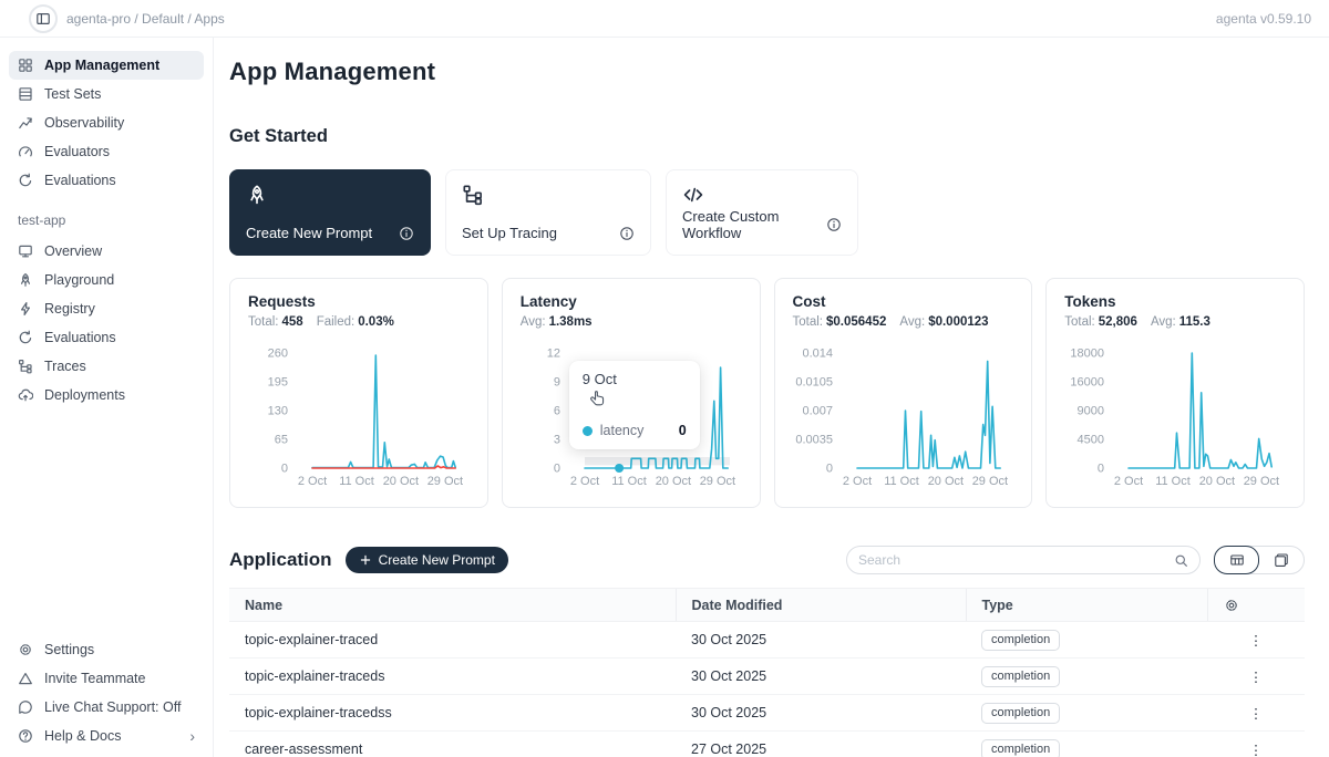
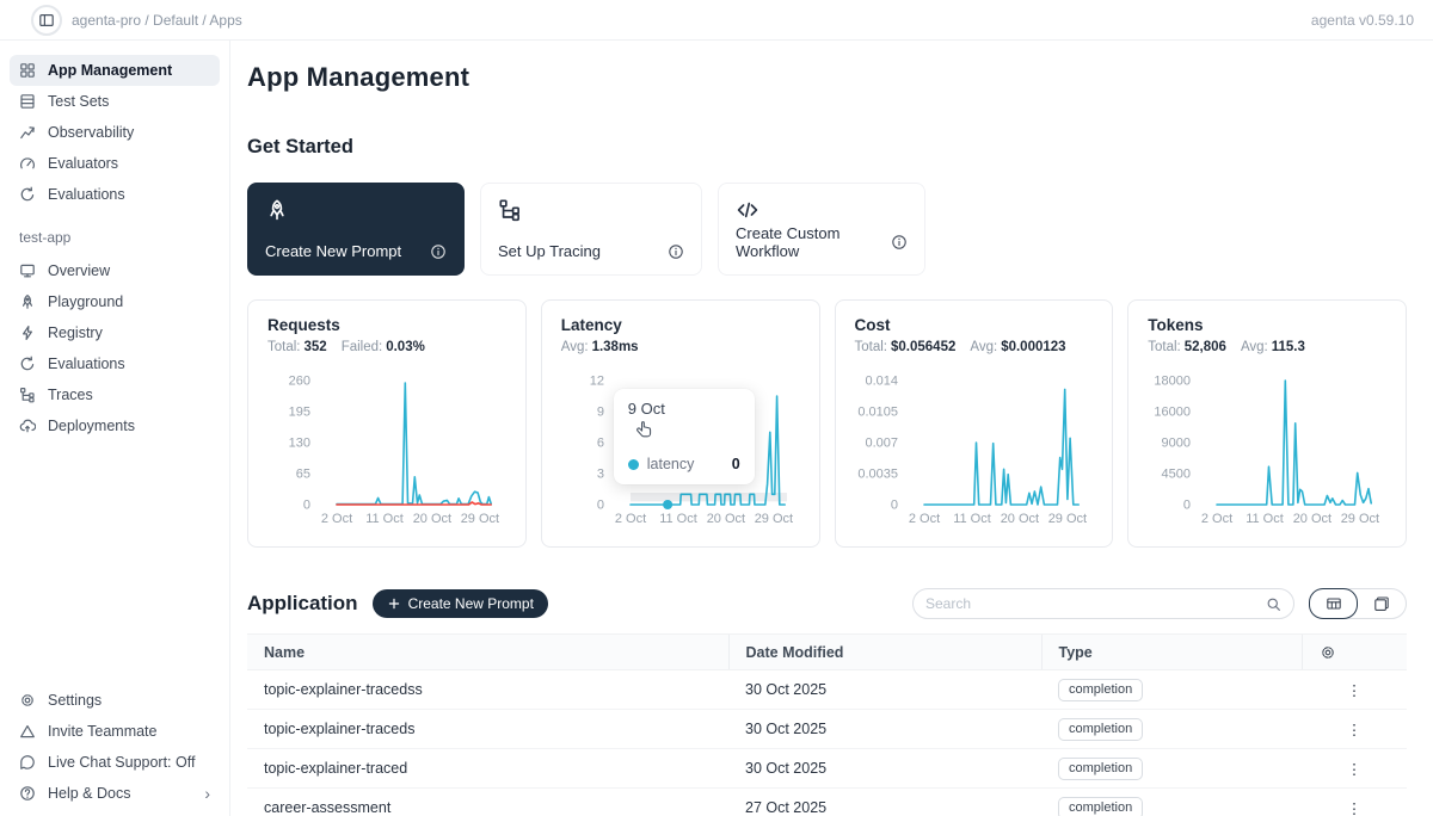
  agenta-pro / Default / Apps
  agenta v0.59.10
  App Management
  Test Sets
  Observability
  Evaluators
  Evaluations
  test-app
  Overview
  Playground
  Registry
  Evaluations
  Traces
  Deployments
  Settings
  Invite Teammate
  Live Chat Support: Off
  Help & Docs
  ›
  App Management
  Get Started
  Create New Prompt
  Set Up Tracing
  Create Custom Workflow
  Requests
- Total: 458
+ Total: 352
  Failed: 0.03%
  0
  65
  130
  195
  260
  2 Oct
  11 Oct
  20 Oct
  29 Oct
  Latency
  Avg: 1.38ms
  0
  3
  6
  9
  12
  2 Oct
  11 Oct
  20 Oct
  29 Oct
  9 Oct
  latency
  0
  Cost
  Total: $0.056452
  Avg: $0.000123
  0
  0.0035
  0.007
  0.0105
  0.014
  2 Oct
  11 Oct
  20 Oct
  29 Oct
  Tokens
  Total: 52,806
  Avg: 115.3
  0
  4500
  9000
  16000
  18000
  2 Oct
  11 Oct
  20 Oct
  29 Oct
  Application
  Create New Prompt
  Search
  Name	Date Modified	Type
- topic-explainer-traced	30 Oct 2025	completion	⋮
+ topic-explainer-tracedss	30 Oct 2025	completion	⋮
  topic-explainer-traceds	30 Oct 2025	completion	⋮
- topic-explainer-tracedss	30 Oct 2025	completion	⋮
+ topic-explainer-traced	30 Oct 2025	completion	⋮
  career-assessment	27 Oct 2025	completion	⋮
